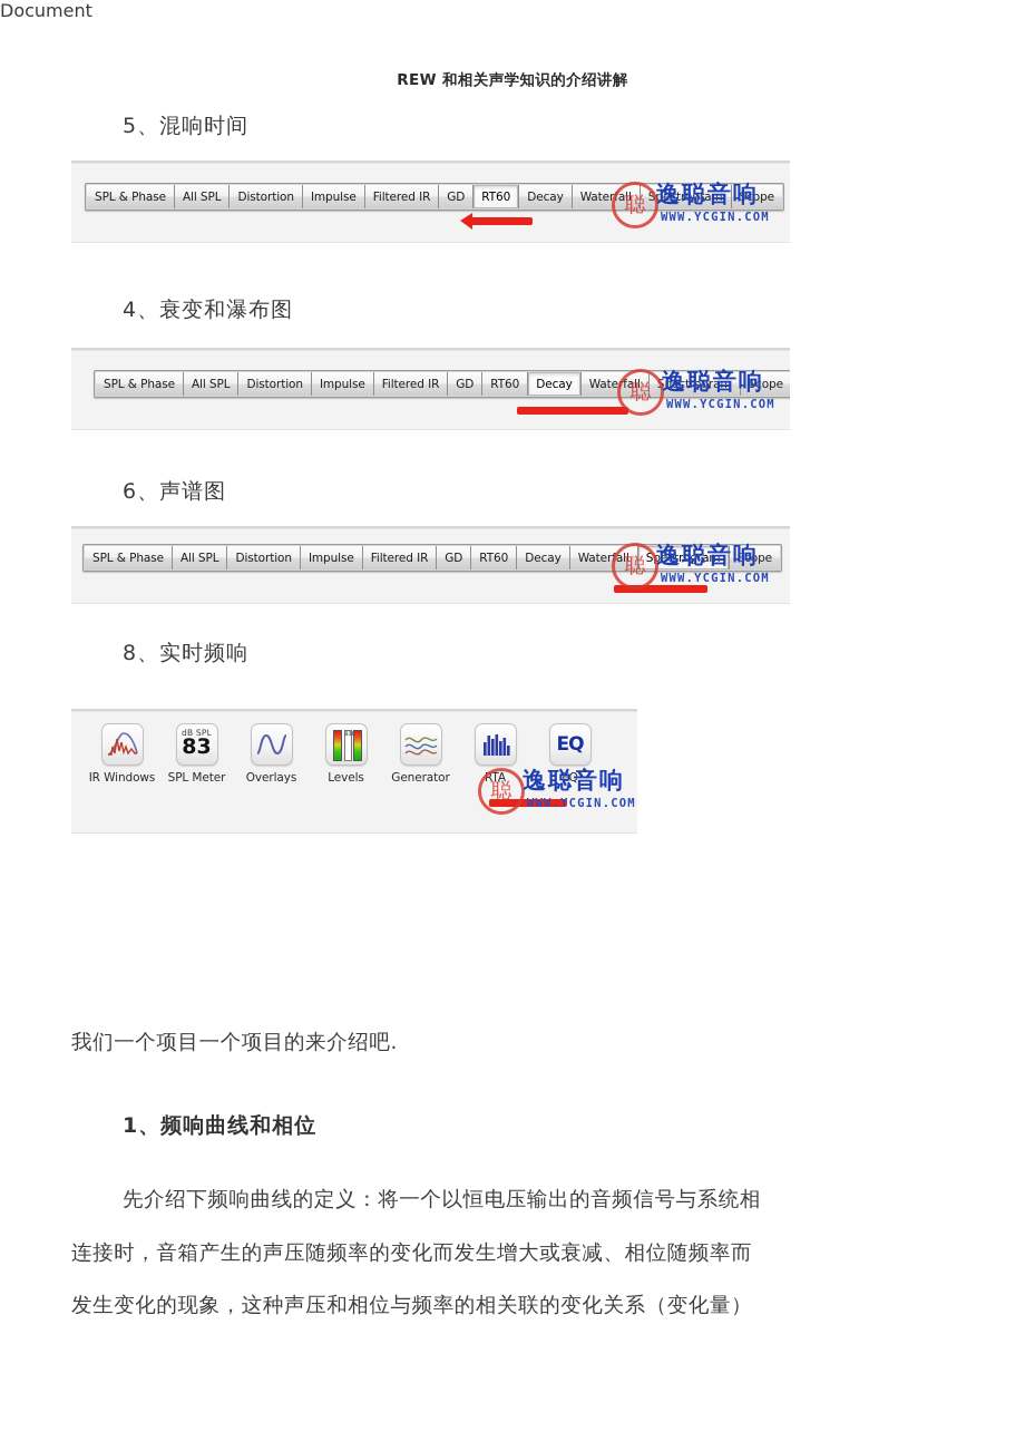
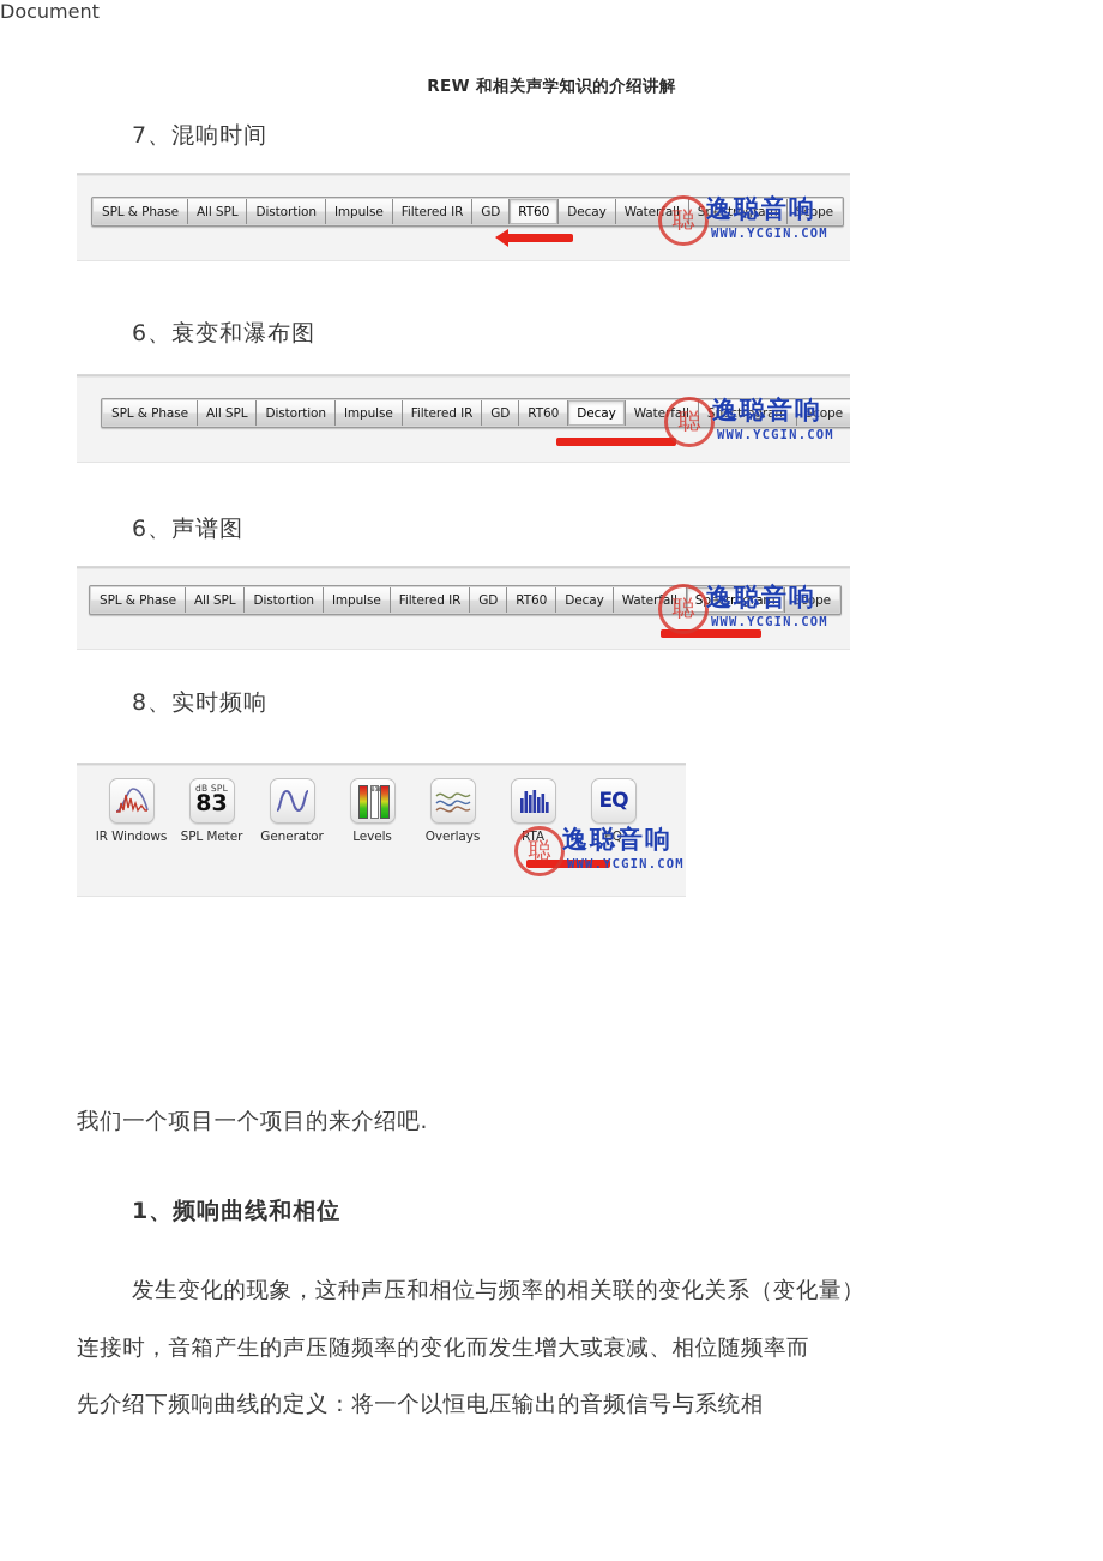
  REW 和相关声学知识的介绍讲解
- 5、混响时间
+ 7、混响时间
  SPL & Phase
  All SPL
  Distortion
  Impulse
  Filtered IR
  GD
  RT60
  Decay
  Waterfall
  Spectrogram
  Scope
  聪
  逸聪音响
  WWW.YCGIN.COM
- 4、衰变和瀑布图
+ 6、衰变和瀑布图
  SPL & Phase
  All SPL
  Distortion
  Impulse
  Filtered IR
  GD
  RT60
  Decay
  Waterfall
  Spectrogram
  Scope
  聪
  逸聪音响
  WWW.YCGIN.COM
  6、声谱图
  SPL & Phase
  All SPL
  Distortion
  Impulse
  Filtered IR
  GD
  RT60
  Decay
  Waterfall
  Spectrogram
  Scope
  聪
  逸聪音响
  WWW.YCGIN.COM
  8、实时频响
  IR Windows
  dB SPL
  83
  SPL Meter
- Overlays
+ Generator
  Levels
- Generator
+ Overlays
  RTA
  EQ
  EQ
  聪
  逸聪音响
  WWW.YCGIN.COM
  我们一个项目一个项目的来介绍吧.
  1、频响曲线和相位
- 先介绍下频响曲线的定义：将一个以恒电压输出的音频信号与系统相
+ 发生变化的现象，这种声压和相位与频率的相关联的变化关系（变化量）
  连接时，音箱产生的声压随频率的变化而发生增大或衰减、相位随频率而
- 发生变化的现象，这种声压和相位与频率的相关联的变化关系（变化量）
+ 先介绍下频响曲线的定义：将一个以恒电压输出的音频信号与系统相
  Document
